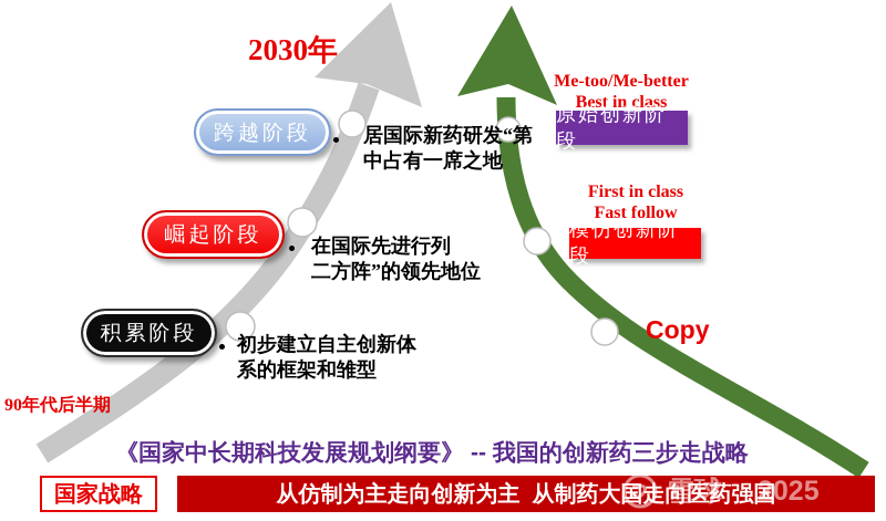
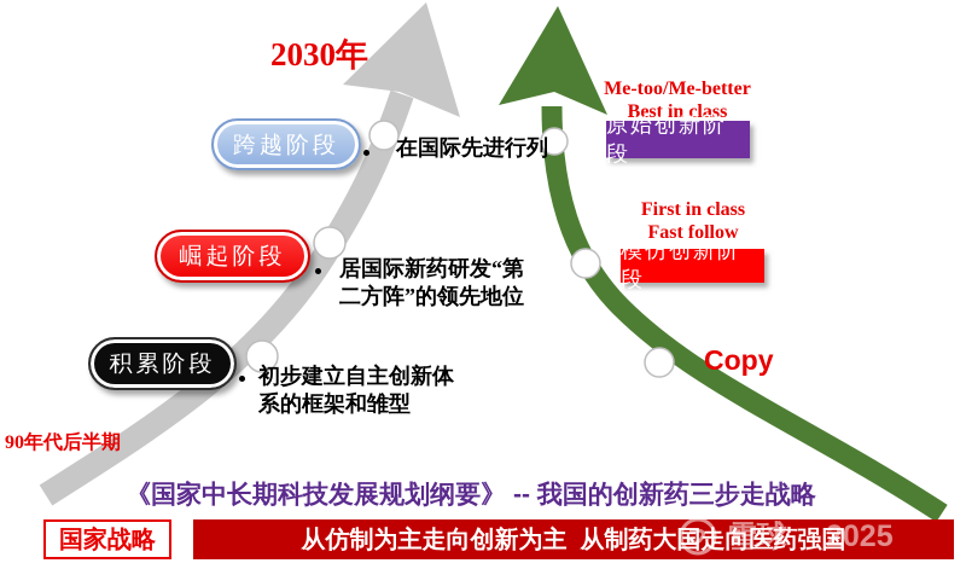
  2030年
  90年代后半期
  跨越阶段
  崛起阶段
  积累阶段
- 居国际新药研发“第
+ 在国际先进行列
- 中占有一席之地
- 在国际先进行列
+ 居国际新药研发“第
  二方阵”的领先地位
  初步建立自主创新体
  系的框架和雏型
  Me-too/Me-better
  Best in class
  原始创新阶段
  First in class
  Fast follow
  模仿创新阶段
  Copy
  《国家中长期科技发展规划纲要》 -- 我国的创新药三步走战略
  国家战略
  从仿制为主走向创新为主 从制药大国走向医药强国
  雪球
  2025
